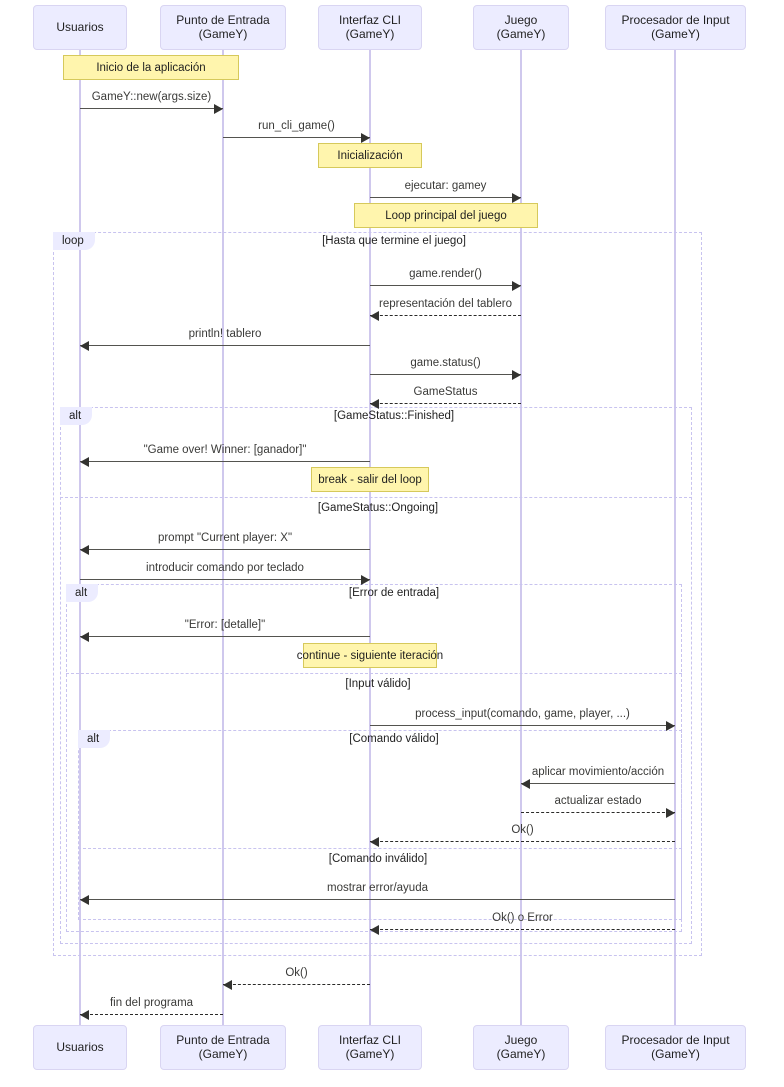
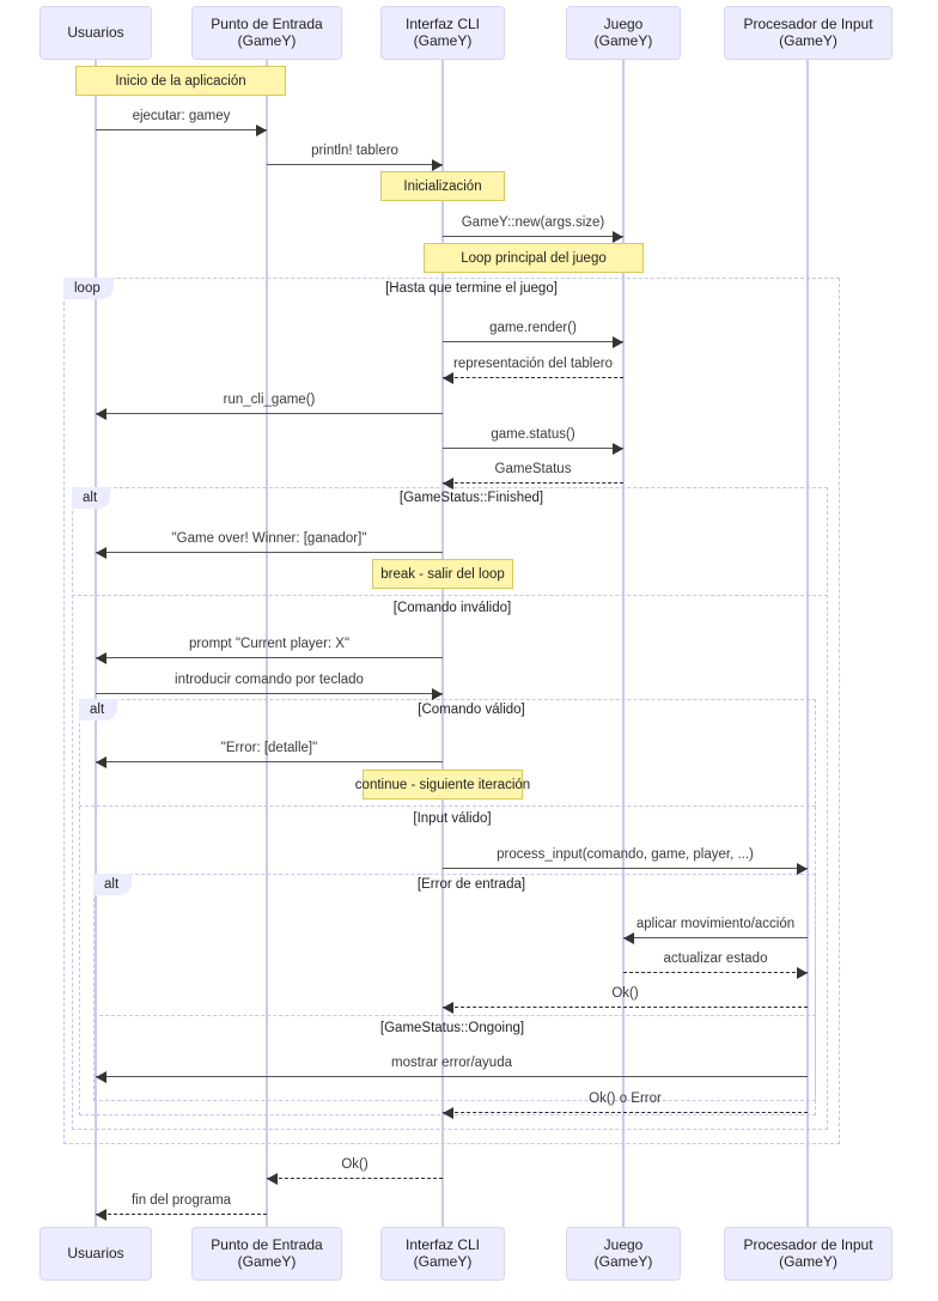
  loop
  [Hasta que termine el juego]
  alt
  [GameStatus::Finished]
- [GameStatus::Ongoing]
+ [Comando inválido]
  alt
- [Error de entrada]
+ [Comando válido]
  [Input válido]
  alt
- [Comando válido]
+ [Error de entrada]
- [Comando inválido]
+ [GameStatus::Ongoing]
- GameY::new(args.size)
+ ejecutar: gamey
- run_cli_game()
+ println! tablero
- ejecutar: gamey
+ GameY::new(args.size)
  game.render()
  representación del tablero
- println! tablero
+ run_cli_game()
  game.status()
  GameStatus
  "Game over! Winner: [ganador]"
  prompt "Current player: X"
  introducir comando por teclado
  "Error: [detalle]"
  process_input(comando, game, player, ...)
  aplicar movimiento/acción
  actualizar estado
  Ok()
  mostrar error/ayuda
  Ok() o Error
  Ok()
  fin del programa
  Inicio de la aplicación
  Inicialización
  Loop principal del juego
  break - salir del loop
  continue - siguiente iteración
  Usuarios
  Punto de Entrada (GameY)
  Interfaz CLI (GameY)
  Juego (GameY)
  Procesador de Input (GameY)
  Usuarios
  Punto de Entrada (GameY)
  Interfaz CLI (GameY)
  Juego (GameY)
  Procesador de Input (GameY)
